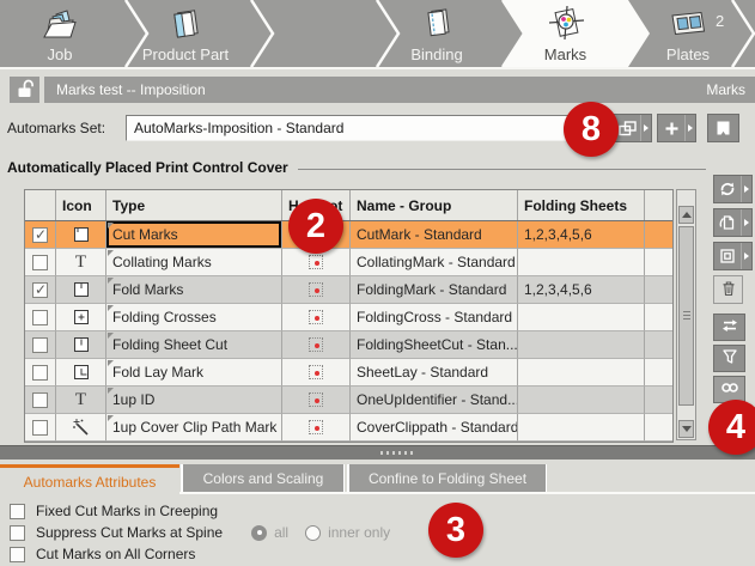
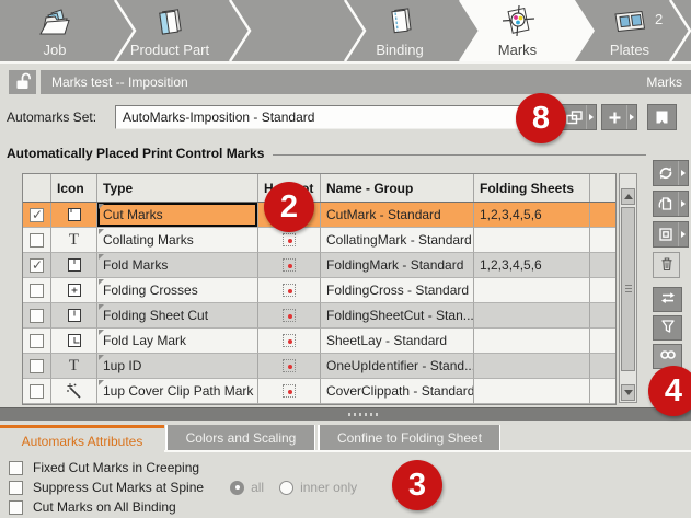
  Job
  Product Part
  Binding
  Marks
  Plates
  2
  Marks test -- Imposition
  Marks
  Automarks Set:
  AutoMarks-Imposition - Standard
- Automatically Placed Print Control Cover
+ Automatically Placed Print Control Marks
  Icon
  Type
  Name - Group
  Folding Sheets
  Cut Marks
  CutMark - Standard
  1,2,3,4,5,6
  T
  Collating Marks
  CollatingMark - Standard
  Fold Marks
  FoldingMark - Standard
  1,2,3,4,5,6
  Folding Crosses
  FoldingCross - Standard
  Folding Sheet Cut
  FoldingSheetCut - Stan...
  Fold Lay Mark
  SheetLay - Standard
  T
  1up ID
  OneUpIdentifier - Stand...
  1up Cover Clip Path Mark
  CoverClippath - Standard
  Automarks Attributes
  Colors and Scaling
  Confine to Folding Sheet
  Fixed Cut Marks in Creeping
  Suppress Cut Marks at Spine
  all
  inner only
- Cut Marks on All Corners
+ Cut Marks on All Binding
  8
  2
  3
  4
